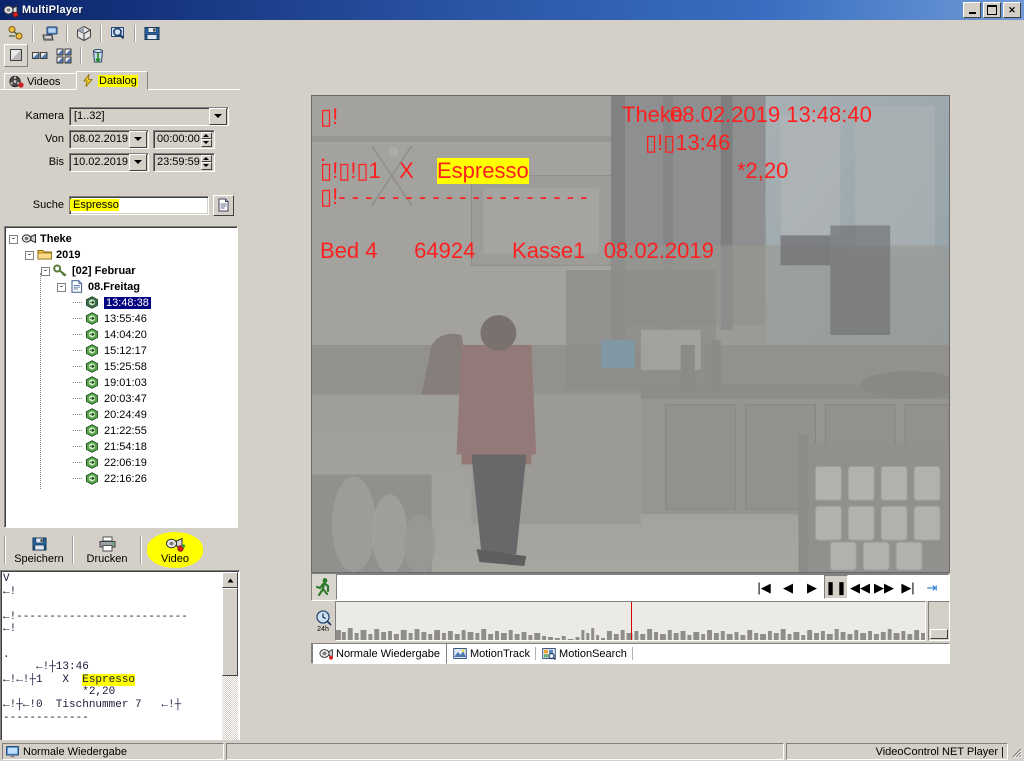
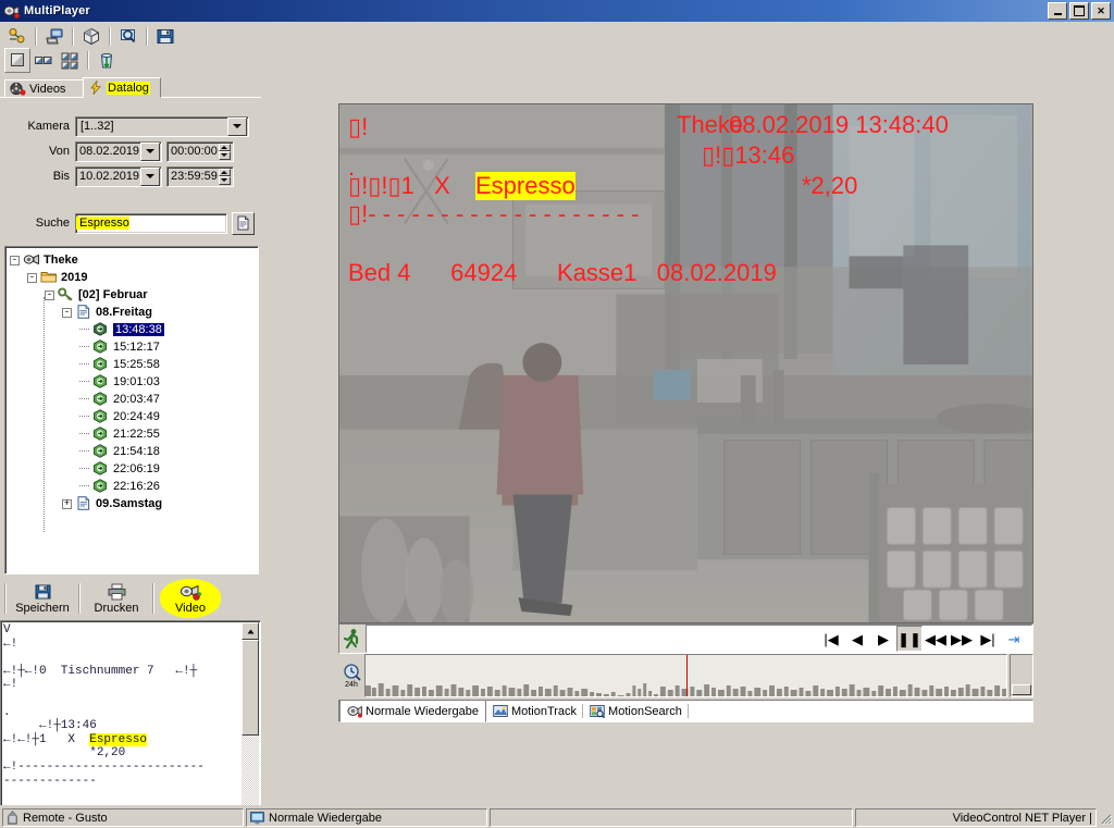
  MultiPlayer
  ✕
  Videos
  Datalog
  Kamera
  [1..32]
  Von
  08.02.2019
  00:00:00
  Bis
  10.02.2019
  23:59:59
  Suche
  Espresso
  -
  Theke
  -
  2019
  -
  [02] Februar
  -
  08.Freitag
  13:48:38
- 13:55:46
- 14:04:20
  15:12:17
  15:25:58
  19:01:03
  20:03:47
  20:24:49
  21:22:55
  21:54:18
  22:06:19
  22:16:26
+ +
+ 09.Samstag
  Speichern
  Drucken
  Video
  V
  ←!
- ←!--------------------------
+ ←!┼←!0 Tischnummer 7 ←!┼
  ←!
  .
  ←!┼13:46
  ←!←!┼1 X Espresso
  *2,20
- ←!┼←!0 Tischnummer 7 ←!┼
+ ←!--------------------------
  -------------
  ▯!
  .
  ▯!▯!▯1 X
  Espresso
  ▯!- - - - - - - - - - - - - - - - - - -
  Bed 4 64924 Kasse1 08.02.2019
  Theke
  08.02.2019 13:48:40
  ▯!▯13:46
  *2,20
  |◀
  ◀
  ▶
  ❚❚
  ◀◀
  ▶▶
  ▶|
  ⇥
  Normale Wiedergabe
  MotionTrack
  MotionSearch
+ Remote - Gusto
  Normale Wiedergabe
  VideoControl NET Player |
